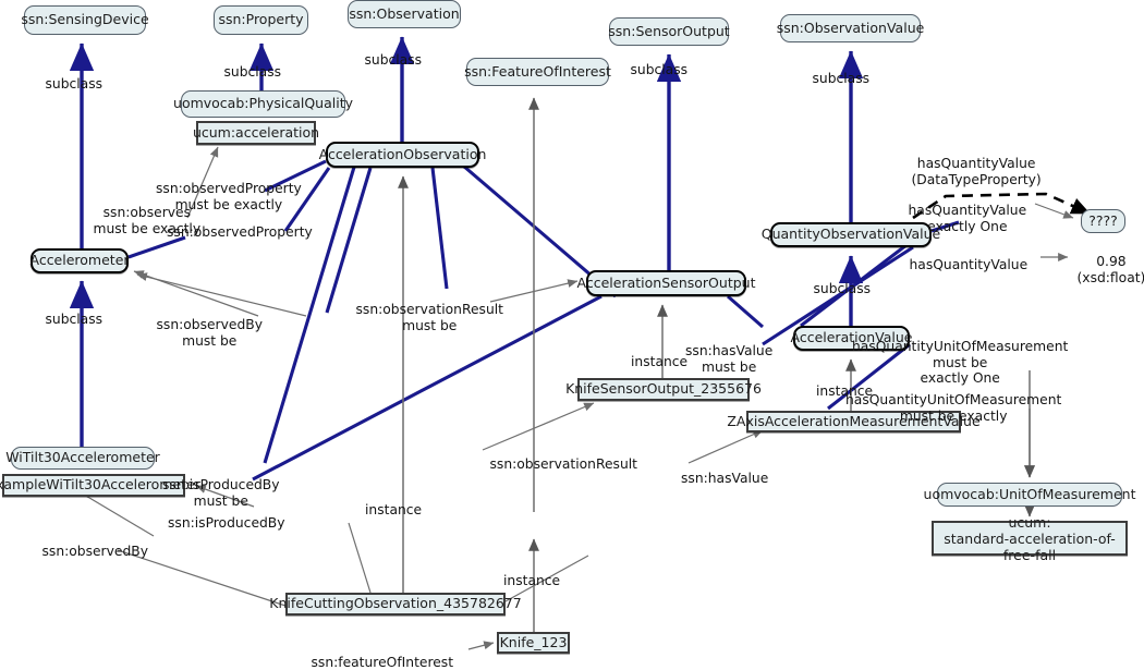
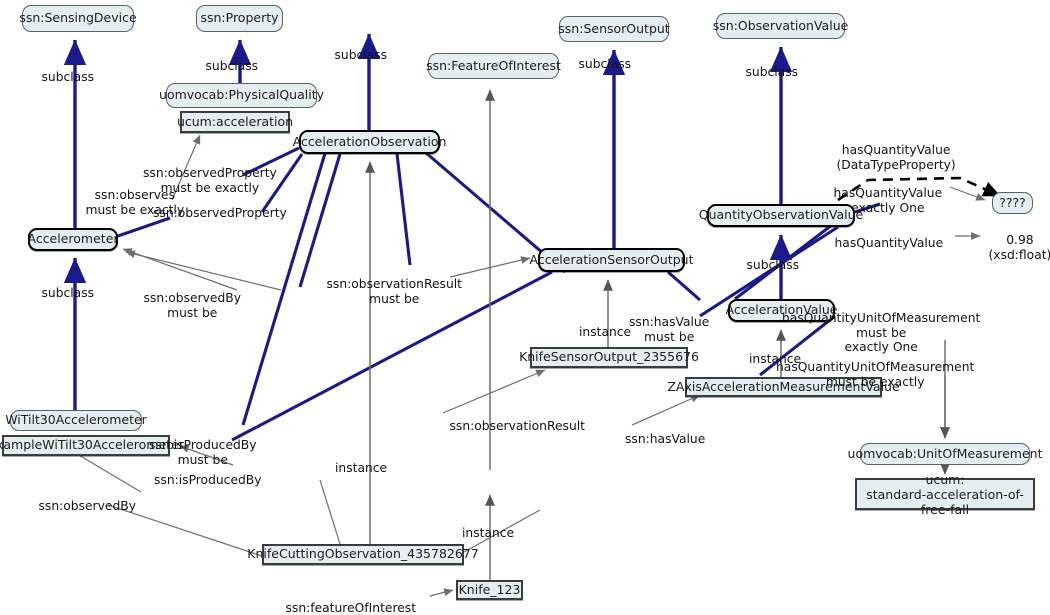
  ssn:SensingDevice
  ssn:Property
- ssn:Observation
  ssn:SensorOutput
  ssn:ObservationValue
  uomvocab:PhysicalQuality
  ucum:acceleration
  ssn:FeatureOfInterest
  AccelerationObservation
  Accelerometer
  QuantityObservationValu
  ????
  AccelerationSensorOutput
  AccelerationValue
  KnifeSensorOutput_2355676
  ZAxisAccelerationMeasurementVa
  WiTilt30Accelerometer
  ampleWiTilt30Acceleromet
  uomvocab:UnitOfMeasurement
  ucum:
  standard-acceleration-of-free-fall
  KnifeCuttingObservation_435782677
  Knife_123
  subclass
  subclass
  subclass
  subclass
  subclass
  ssn:observes
  must be exactly
  ssn:observedProperty
  must be exactly
  ssn:observedProperty
  subclass
  ssn:observedBy
  must be
  ssn:observationResult
  must be
  instance
  ssn:hasValue
  must be
  subclass
  instance
  hasQuantityValue
  (DataTypeProperty)
  hasQuantityValue
  exactly One
  hasQuantityValue
  0.98
  (xsd:float)
  hasQuantityUnitOfMeasurement
  must be
  exactly One
  hasQuantityUnitOfMeasurement
  must be exactly
  ssn:isProducedBy
  must be
  ssn:isProducedBy
  ssn:observationResult
  ssn:hasValue
  instance
  ssn:observedBy
  instance
  ssn:featureOfInterest
